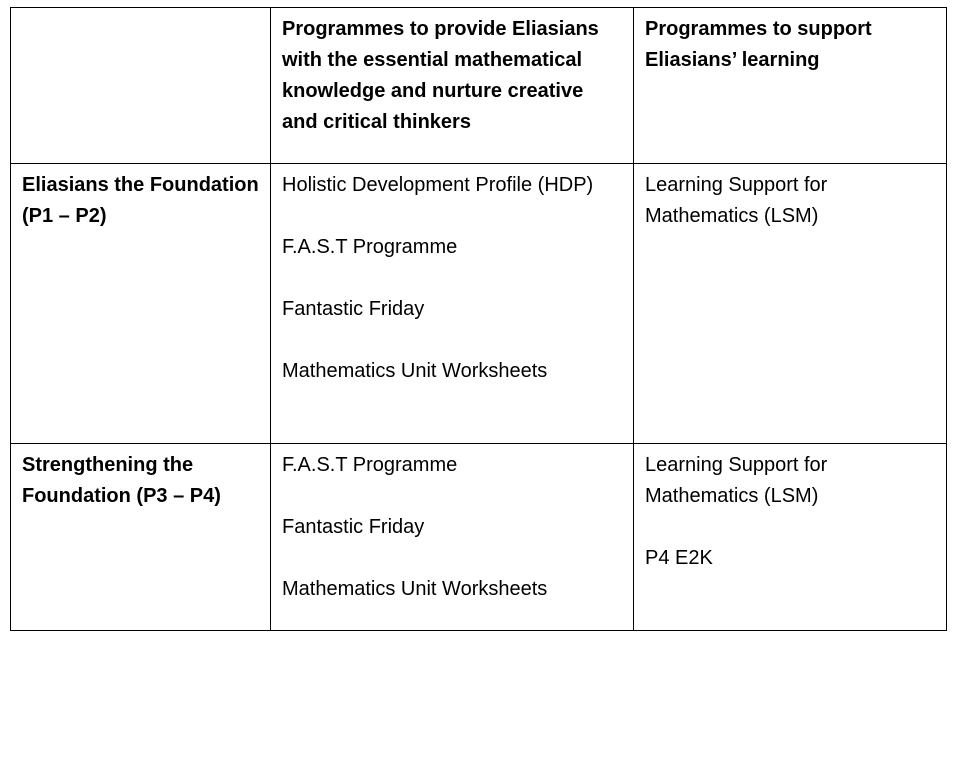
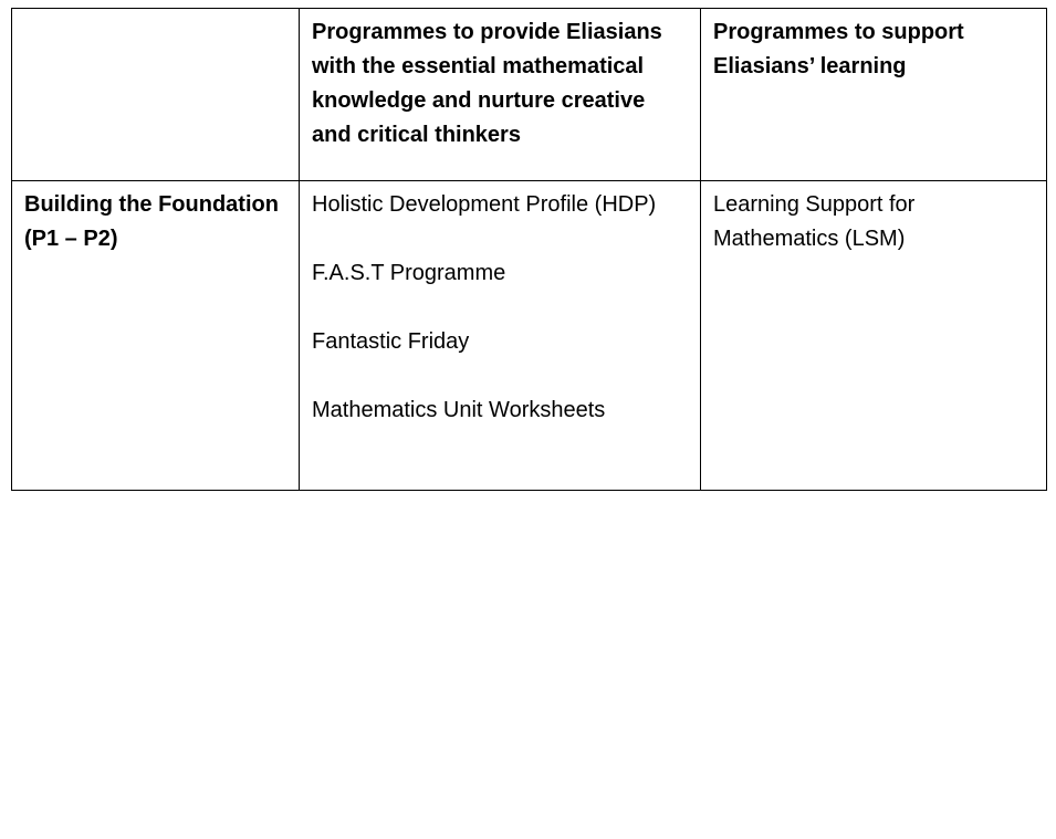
  	Programmes to provide Eliasians with the essential mathematical knowledge and nurture creative and critical thinkers	Programmes to support Eliasians’ learning
- Eliasians the Foundation (P1 – P2)	Holistic Development Profile (HDP) F.A.S.T Programme Fantastic Friday Mathematics Unit Worksheets	Learning Support for Mathematics (LSM)
+ Building the Foundation (P1 – P2)	Holistic Development Profile (HDP) F.A.S.T Programme Fantastic Friday Mathematics Unit Worksheets	Learning Support for Mathematics (LSM)
- Strengthening the Foundation (P3 – P4)	F.A.S.T Programme Fantastic Friday Mathematics Unit Worksheets	Learning Support for Mathematics (LSM) P4 E2K
